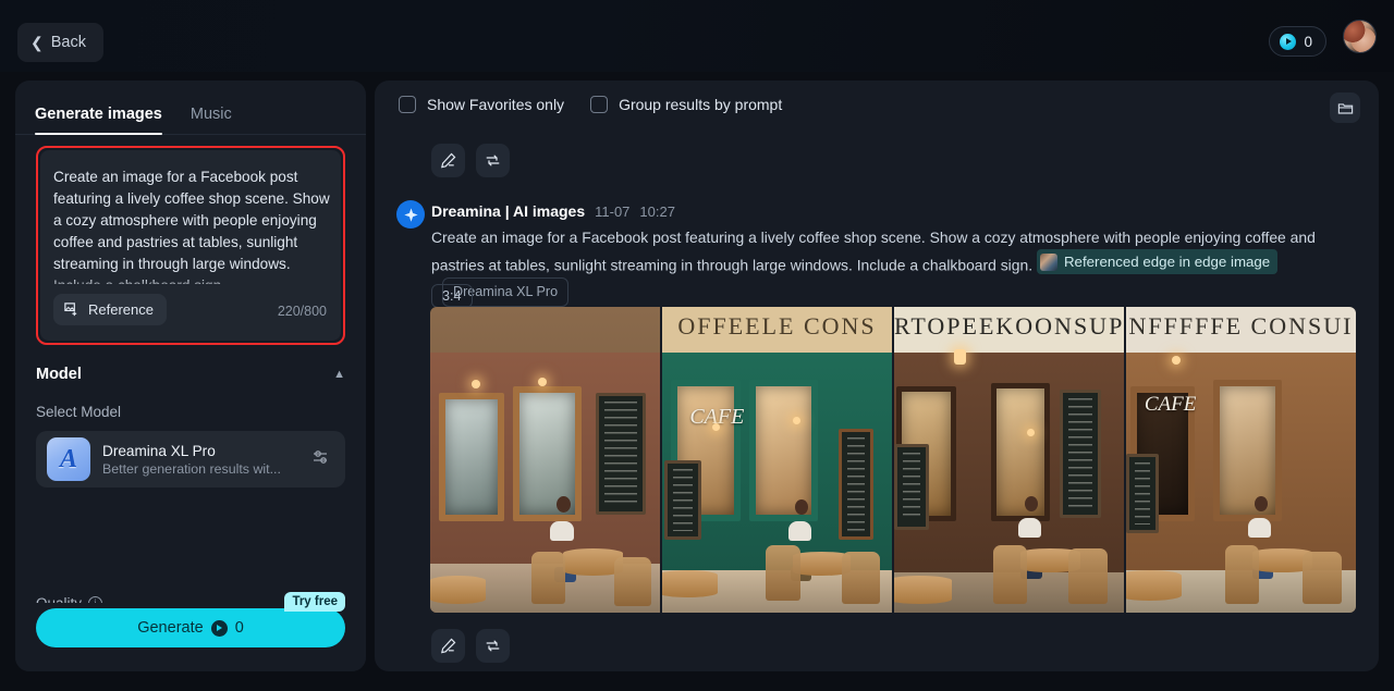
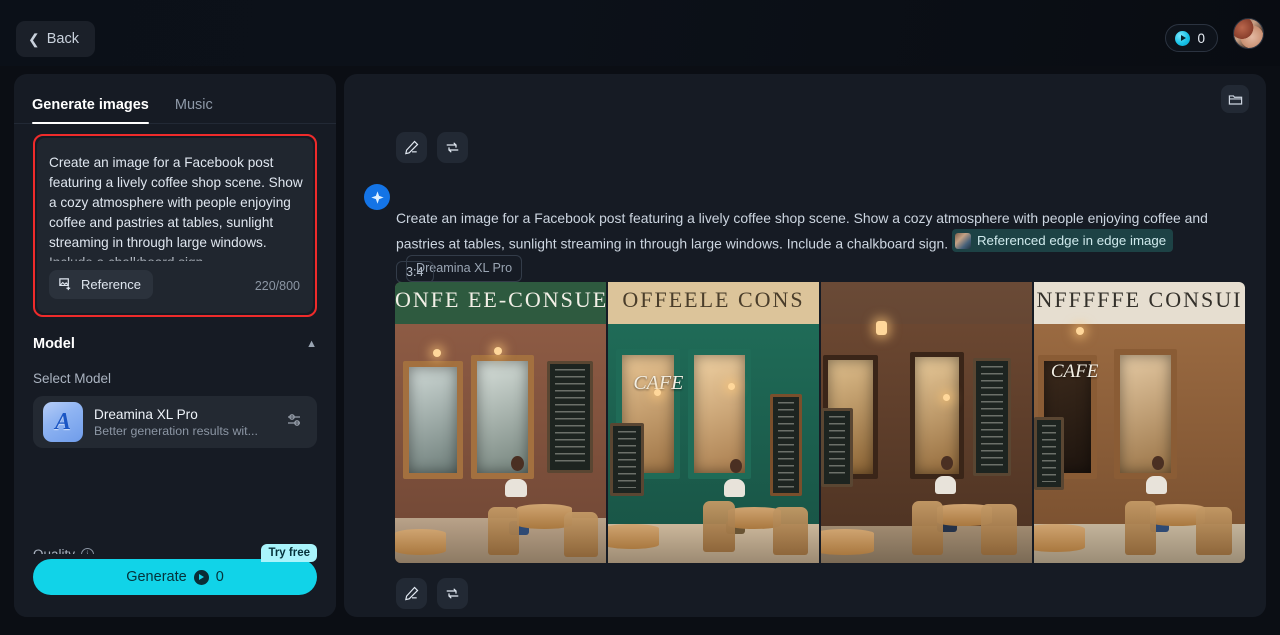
  ❮
  Back
  0
  Generate images
  Music
  Create an image for a Facebook post featuring a lively coffee shop scene. Show a cozy atmosphere with people enjoying coffee and pastries at tables, sunlight streaming in through large windows.
  Reference
  220/800
  Model
  ▲
  Select Model
  A
  Dreamina XL Pro
  Better generation results wit...
  Generate
  0
  Try free
- Show Favorites only
- Group results by prompt
- Dreamina | AI images
- 11-07
- 10:27
  Create an image for a Facebook post featuring a lively coffee shop scene. Show a cozy atmosphere with people enjoying coffee and pastries at tables, sunlight streaming in through large windows. Include a chalkboard sign.
  Referenced edge in edge image
  Dreamina XL Pro
  3:4
+ ONFE EE-CONSUE
  OFFEELE CONS
  CAFE
- RTOPEEKOONSUP
  NFFFFFE CONSUI
  CAFE
